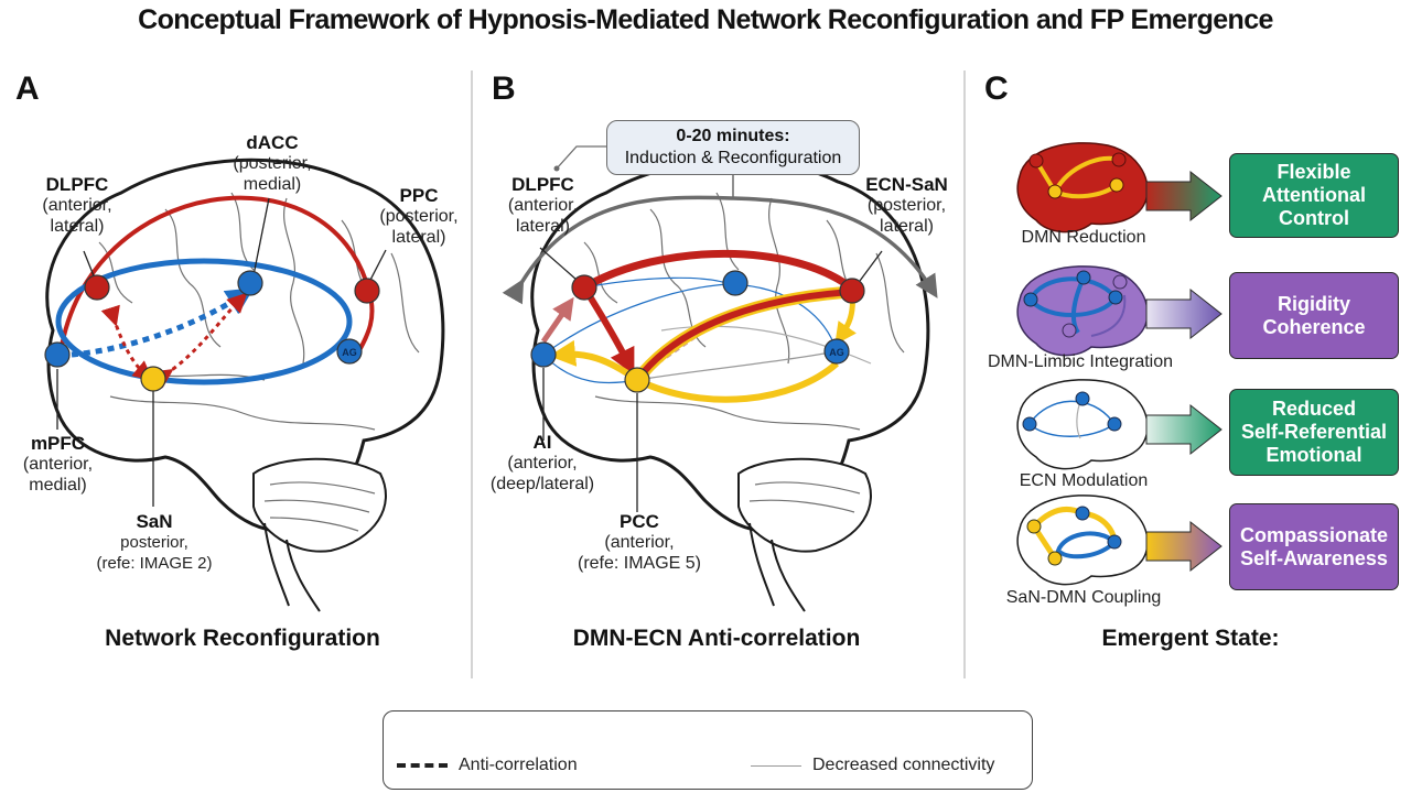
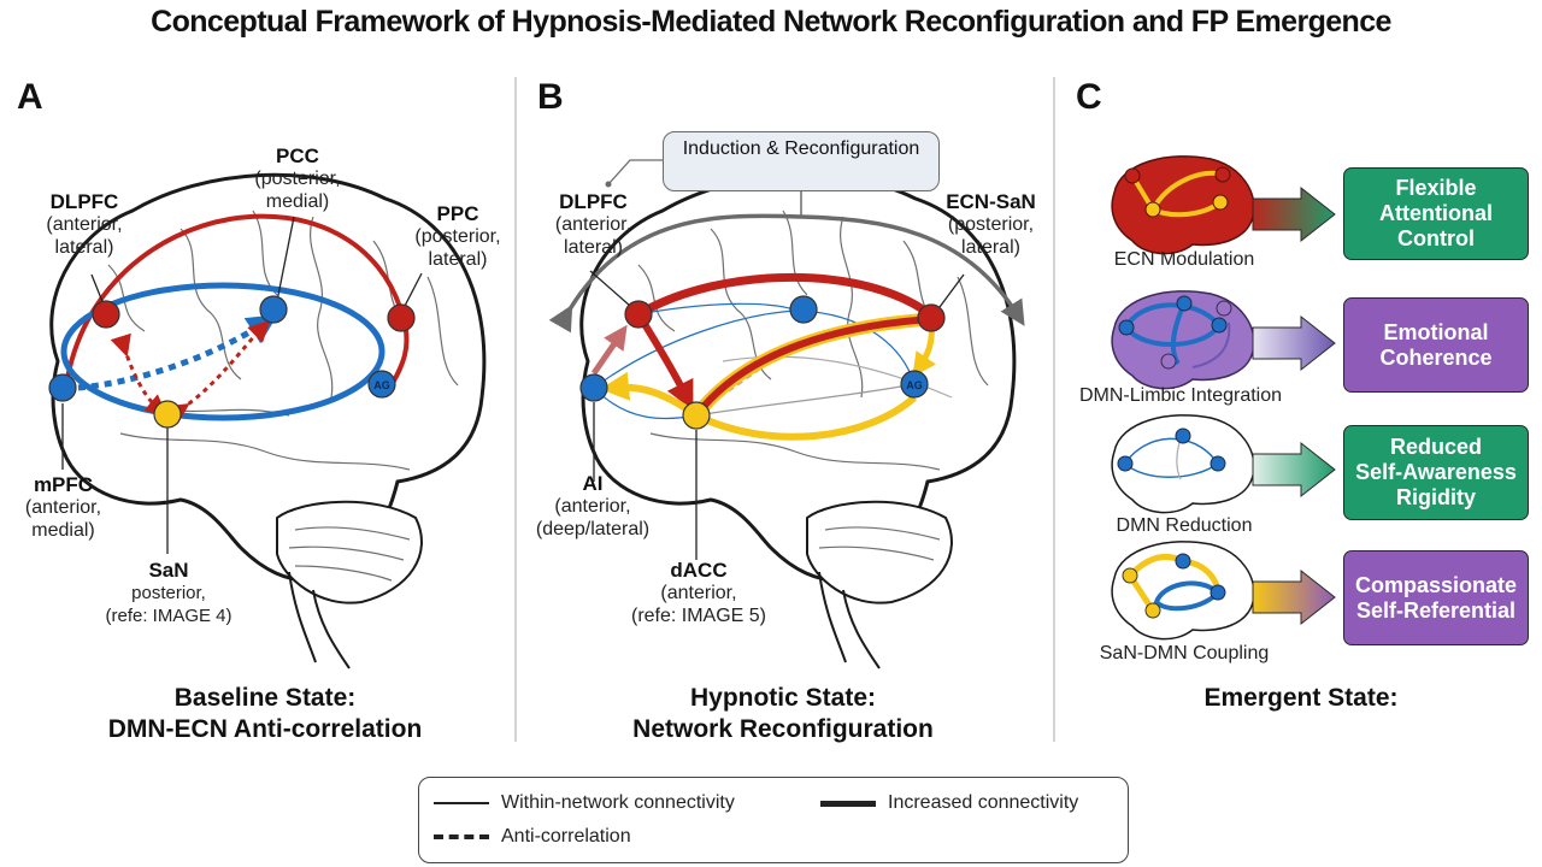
  Conceptual Framework of Hypnosis-Mediated Network Reconfiguration and FP Emergence
  A
  B
  C
  AG
  DLPFC
  (anterior,
  lateral)
- dACC
+ PCC
  (posterior,
  medial)
  PPC
  (posterior,
  lateral)
  mPFC
  (anterior,
  medial)
  SaN
  posterior,
- (refe: IMAGE 2)
+ (refe: IMAGE 4)
+ Baseline State:
- Network Reconfiguration
+ DMN-ECN Anti-correlation
  AG
- 0-20 minutes:
  Induction & Reconfiguration
  DLPFC
  (anterior,
  lateral)
  ECN-SaN
  (posterior,
  lateral)
  AI
  (anterior,
  (deep/lateral)
- PCC
+ dACC
  (anterior,
  (refe: IMAGE 5)
+ Hypnotic State:
- DMN-ECN Anti-correlation
+ Network Reconfiguration
- DMN Reduction
+ ECN Modulation
  DMN-Limbic Integration
- ECN Modulation
+ DMN Reduction
  SaN-DMN Coupling
  Flexible
  Attentional
  Control
- Rigidity
+ Emotional
  Coherence
  Reduced
- Self-Referential
+ Self-Awareness
- Emotional
+ Rigidity
  Compassionate
- Self-Awareness
+ Self-Referential
  Emergent State:
+ Within-network connectivity
+ Increased connectivity
  Anti-correlation
- Decreased connectivity
